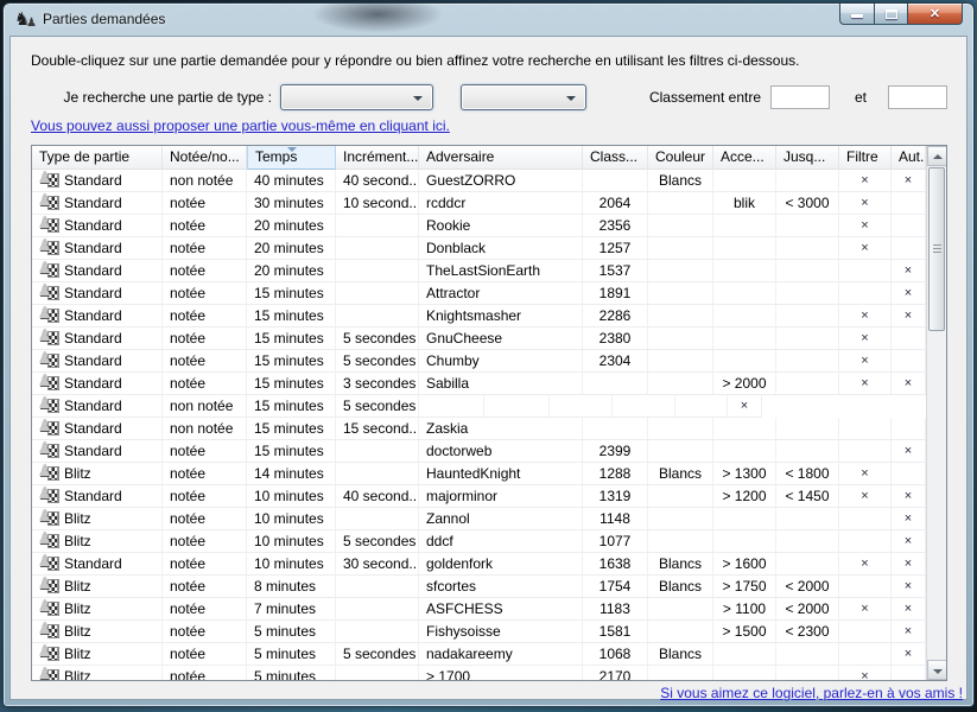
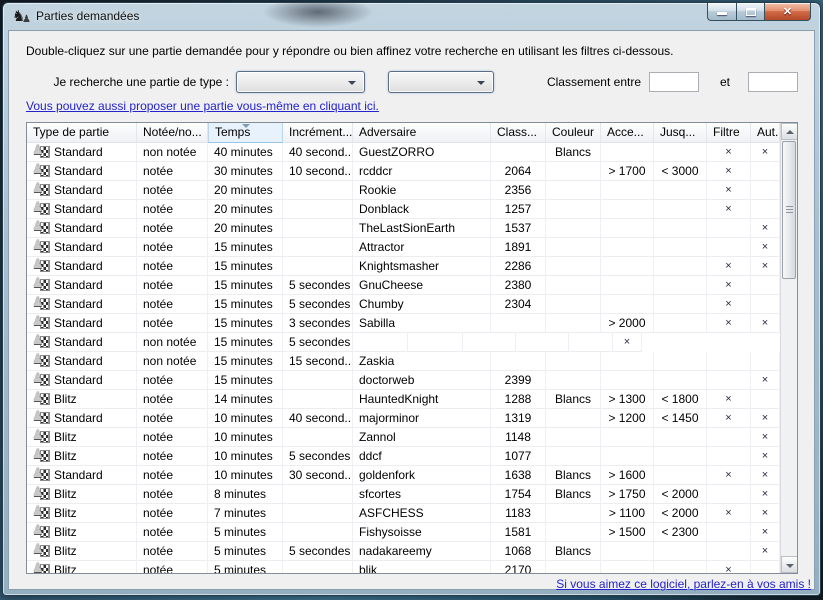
  ♞
  ♟
  Parties demandées
  ✕
  Double-cliquez sur une partie demandée pour y répondre ou bien affinez votre recherche en utilisant les filtres ci-dessous.
  Je recherche une partie de type :
  Classement entre
  et
  Vous pouvez aussi proposer une partie vous-même en cliquant ici.
  Type de partie
  Notée/no...
  Temps
  Incrément...
  Adversaire
  Class...
  Couleur
  Acce...
  Jusq...
  Filtre
  ♟
  Standard
  non notée
  40 minutes
  40 second...
  GuestZORRO
  Blancs
  ×
  ×
  ♟
  Standard
  notée
  30 minutes
  10 second...
  rcddcr
  2064
- blik
+ > 1700
  < 3000
  ×
  ♟
  Standard
  notée
  20 minutes
  Rookie
  2356
  ×
  ♟
  Standard
  notée
  20 minutes
  Donblack
  1257
  ×
  ♟
  Standard
  notée
  20 minutes
  TheLastSionEarth
  1537
  ×
  ♟
  Standard
  notée
  15 minutes
  Attractor
  1891
  ×
  ♟
  Standard
  notée
  15 minutes
  Knightsmasher
  2286
  ×
  ×
  ♟
  Standard
  notée
  15 minutes
  5 secondes
  GnuCheese
  2380
  ×
  ♟
  Standard
  notée
  15 minutes
  5 secondes
  Chumby
  2304
  ×
  ♟
  Standard
  notée
  15 minutes
  3 secondes
  Sabilla
  > 2000
  ×
  ×
  ♟
  Standard
  non notée
  15 minutes
  5 secondes
  ×
  ♟
  Standard
  non notée
  15 minutes
  15 second...
  Zaskia
  ♟
  Standard
  notée
  15 minutes
  doctorweb
  2399
  ×
  ♟
  Blitz
  notée
  14 minutes
  HauntedKnight
  1288
  Blancs
  > 1300
  < 1800
  ×
  ♟
  Standard
  notée
  10 minutes
  40 second...
  majorminor
  1319
  > 1200
  < 1450
  ×
  ×
  ♟
  Blitz
  notée
  10 minutes
  Zannol
  1148
  ×
  ♟
  Blitz
  notée
  10 minutes
  5 secondes
  ddcf
  1077
  ×
  ♟
  Standard
  notée
  10 minutes
  30 second...
  goldenfork
  1638
  Blancs
  > 1600
  ×
  ×
  ♟
  Blitz
  notée
  8 minutes
  sfcortes
  1754
  Blancs
  > 1750
  < 2000
  ×
  ♟
  Blitz
  notée
  7 minutes
  ASFCHESS
  1183
  > 1100
  < 2000
  ×
  ×
  ♟
  Blitz
  notée
  5 minutes
  Fishysoisse
  1581
  > 1500
  < 2300
  ×
  ♟
  Blitz
  notée
  5 minutes
  5 secondes
  nadakareemy
  1068
  Blancs
  ×
  ♟
  Blitz
  notée
  5 minutes
- > 1700
+ blik
  2170
  ×
  Si vous aimez ce logiciel, parlez-en à vos amis !
